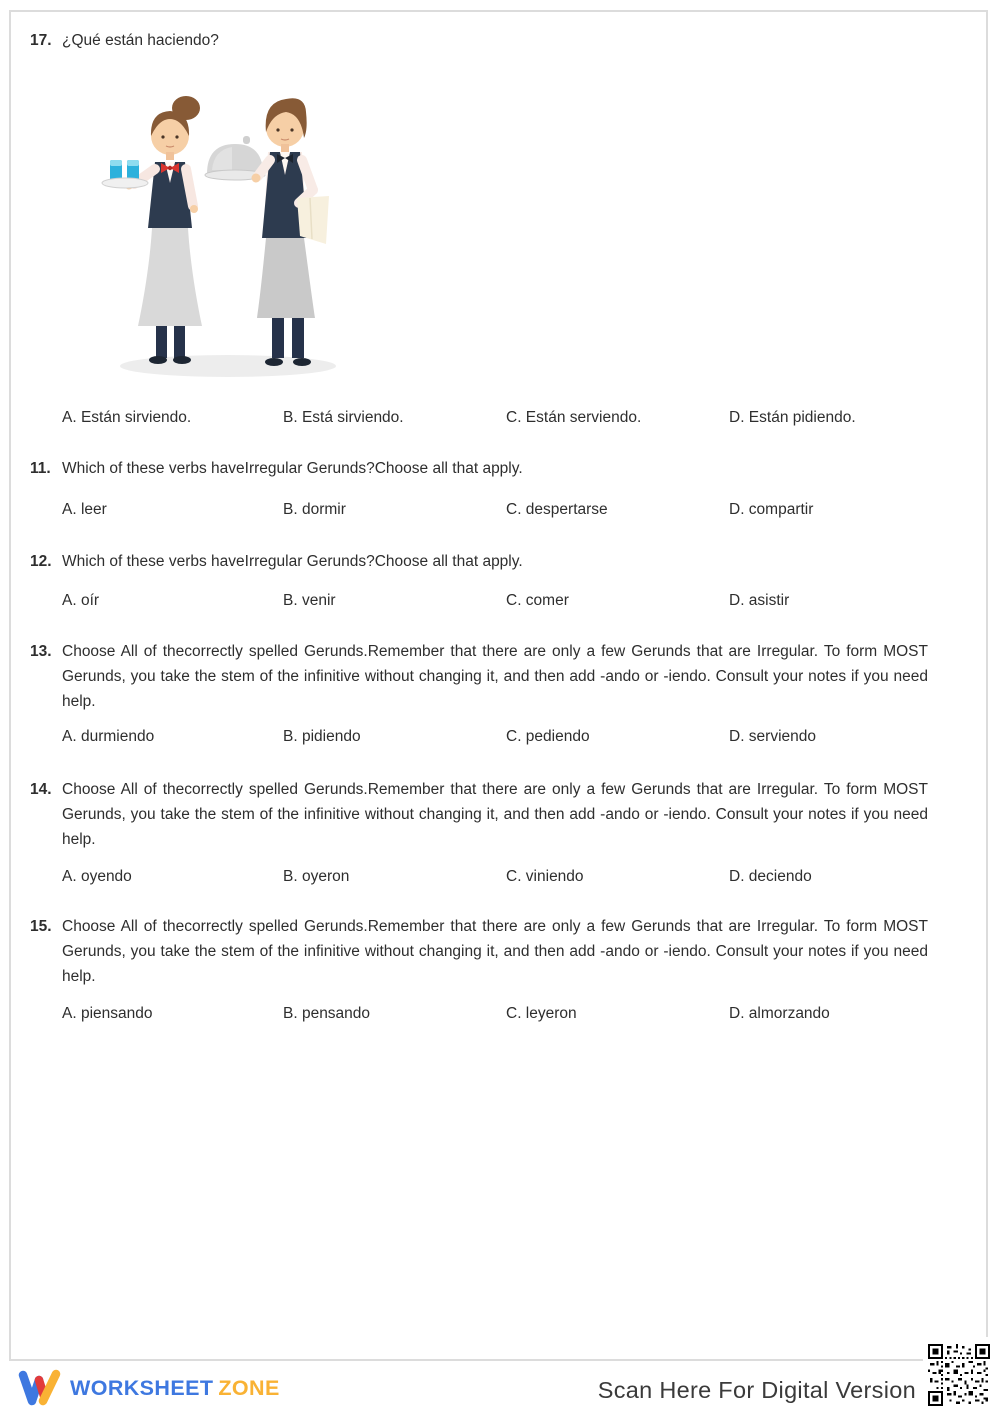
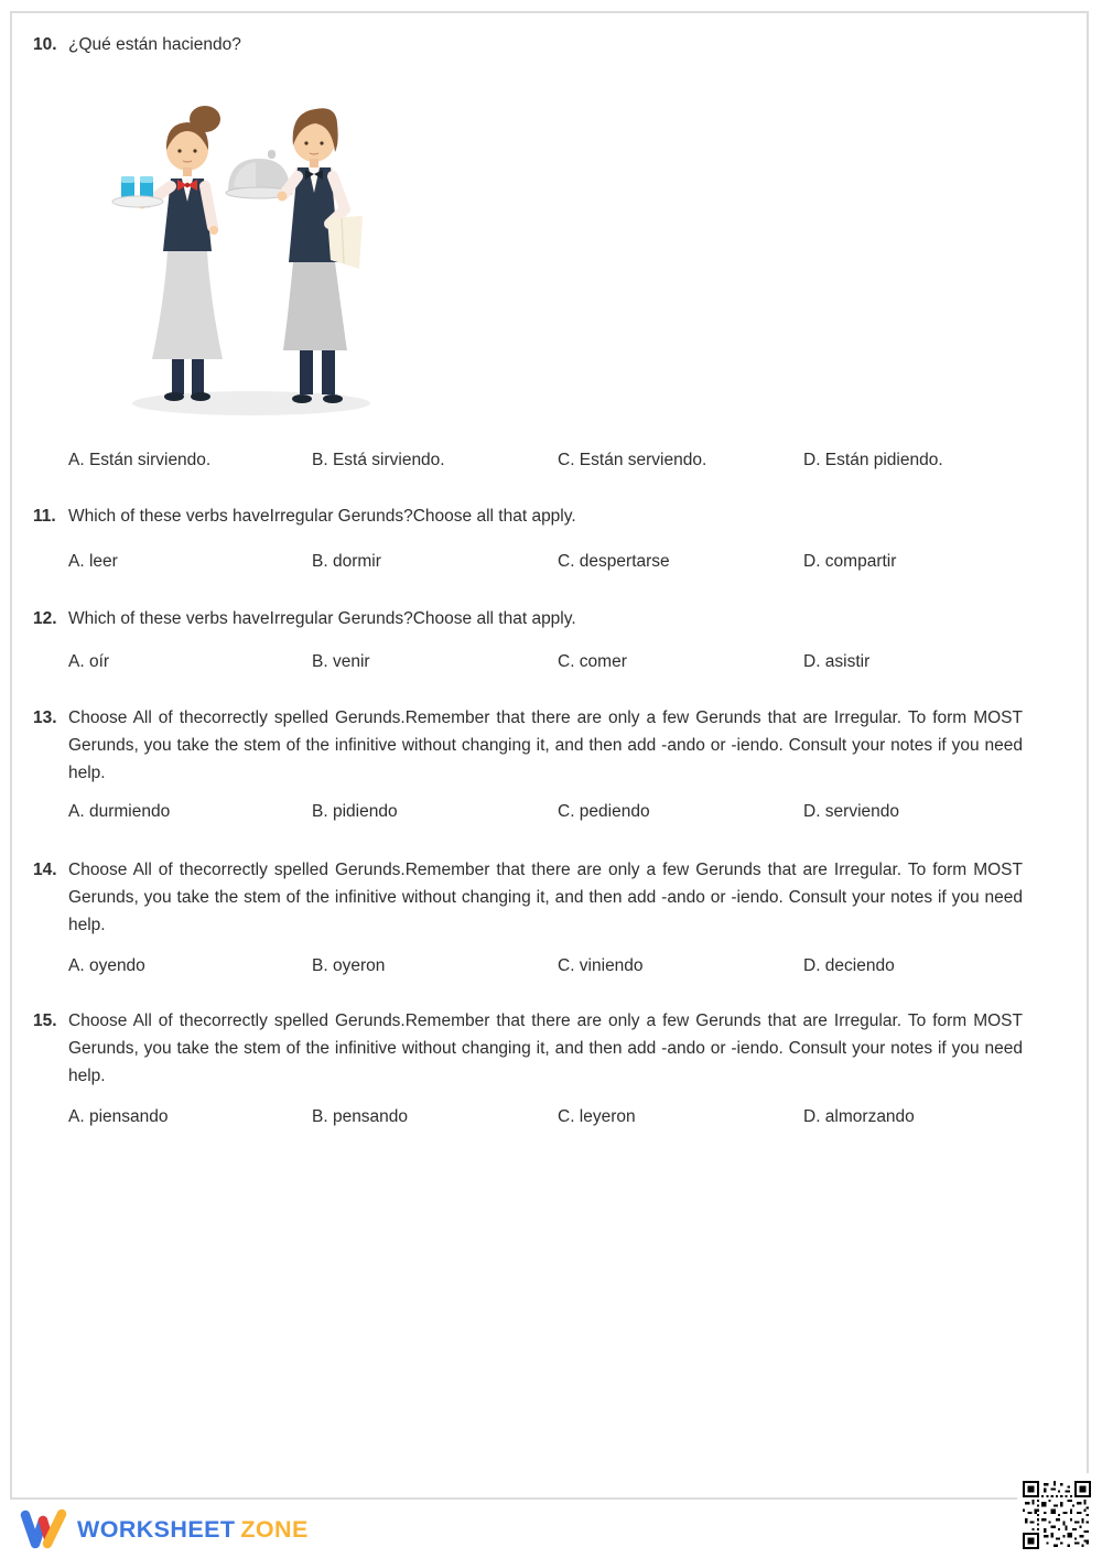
- 17.
+ 10.
  ¿Qué están haciendo?
  A. Están sirviendo.
  B. Está sirviendo.
  C. Están serviendo.
  D. Están pidiendo.
  11.
  Which of these verbs haveIrregular Gerunds?Choose all that apply.
  A. leer
  B. dormir
  C. despertarse
  D. compartir
  12.
  Which of these verbs haveIrregular Gerunds?Choose all that apply.
  A. oír
  B. venir
  C. comer
  D. asistir
  13.
  Choose All of thecorrectly spelled Gerunds.Remember that there are only a few Gerunds that are Irregular. To form MOST Gerunds, you take the stem of the infinitive without changing it, and then add -ando or -iendo. Consult your notes if you need help.
  A. durmiendo
  B. pidiendo
  C. pediendo
  D. serviendo
  14.
  Choose All of thecorrectly spelled Gerunds.Remember that there are only a few Gerunds that are Irregular. To form MOST Gerunds, you take the stem of the infinitive without changing it, and then add -ando or -iendo. Consult your notes if you need help.
  A. oyendo
  B. oyeron
  C. viniendo
  D. deciendo
  15.
  Choose All of thecorrectly spelled Gerunds.Remember that there are only a few Gerunds that are Irregular. To form MOST Gerunds, you take the stem of the infinitive without changing it, and then add -ando or -iendo. Consult your notes if you need help.
  A. piensando
  B. pensando
  C. leyeron
  D. almorzando
  WORKSHEET
  ZONE
- Scan Here For Digital Version
